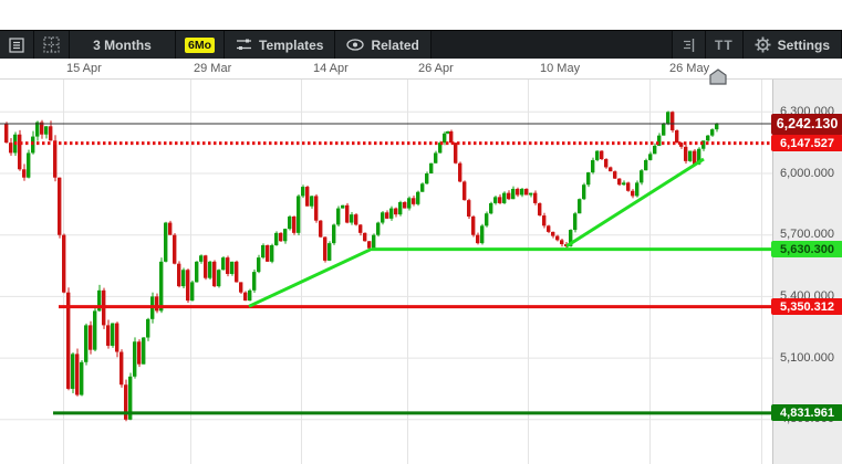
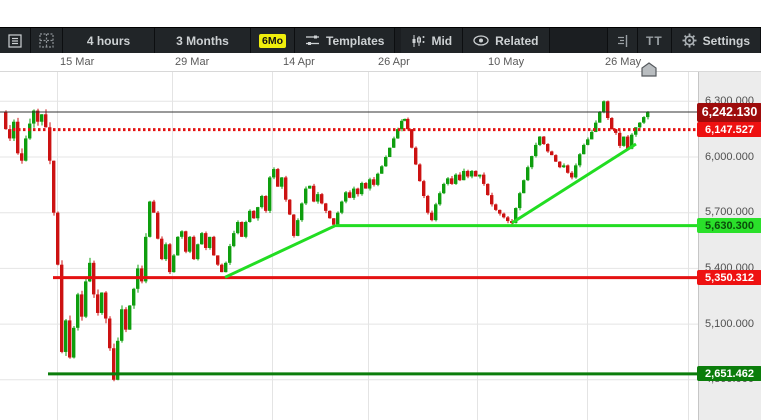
+ 4 hours
  3 Months
  6Mo
  Templates
+ Mid
  Related
  TT
  Settings
- 15 Apr
+ 15 Mar
  29 Mar
  14 Apr
  26 Apr
  10 May
  26 May
  6,300.000
  6,000.000
  5,700.000
  5,400.000
  5,100.000
  6,242.130
  6,147.527
  5,630.300
  5,350.312
- 4,831.961
+ 2,651.462
